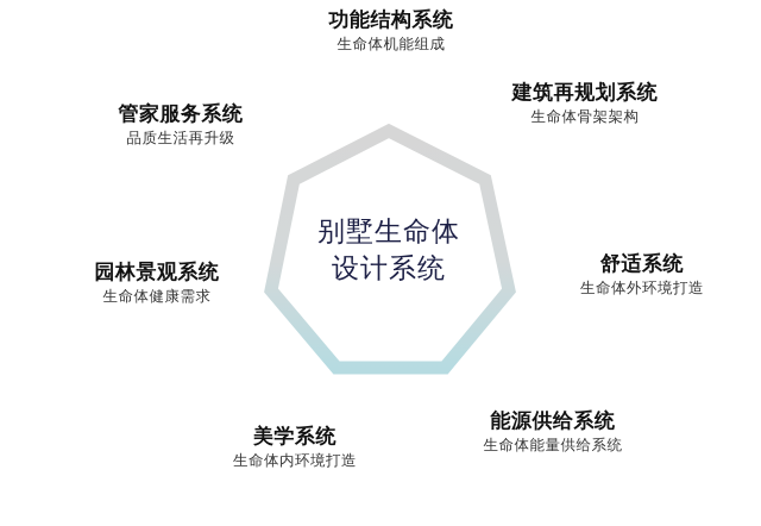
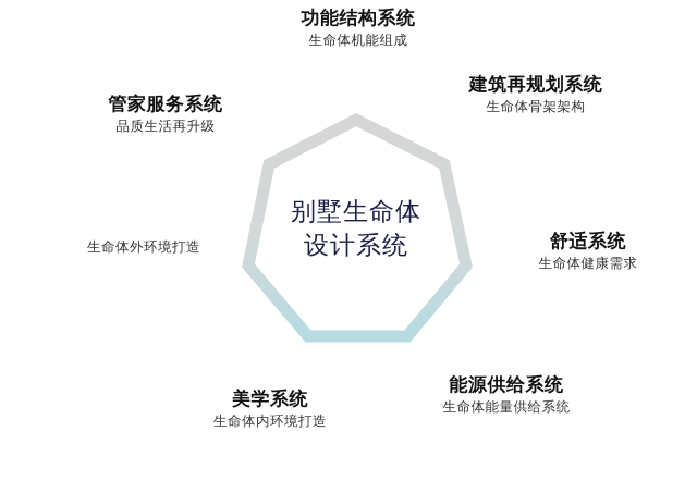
  别墅生命体
  设计系统
  功能结构系统
  生命体机能组成
  建筑再规划系统
  生命体骨架架构
  舒适系统
- 生命体外环境打造
+ 生命体健康需求
  能源供给系统
  生命体能量供给系统
  美学系统
  生命体内环境打造
- 园林景观系统
- 生命体健康需求
+ 生命体外环境打造
  管家服务系统
  品质生活再升级
